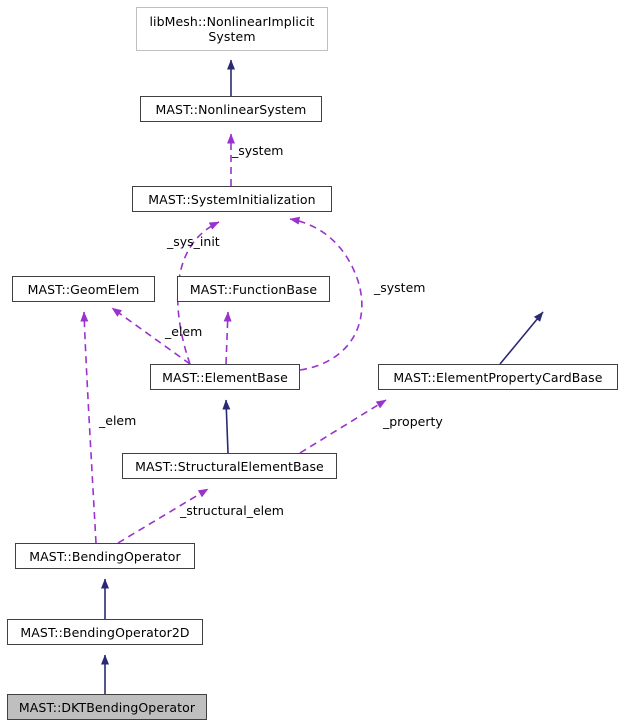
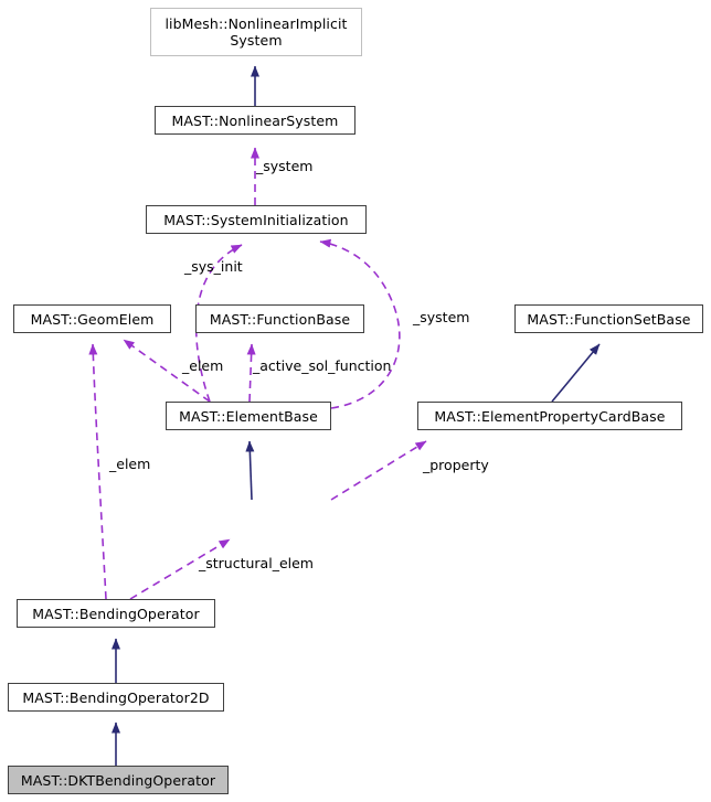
  libMesh::NonlinearImplicit
  System
  MAST::NonlinearSystem
  MAST::SystemInitialization
  MAST::GeomElem
  MAST::FunctionBase
+ MAST::FunctionSetBase
  MAST::ElementBase
  MAST::ElementPropertyCardBase
- MAST::StructuralElementBase
  MAST::BendingOperator
  MAST::BendingOperator2D
  MAST::DKTBendingOperator
  _system
  _sys_init
  _system
  _elem
+ _active_sol_function
  _property
  _elem
  _structural_elem
